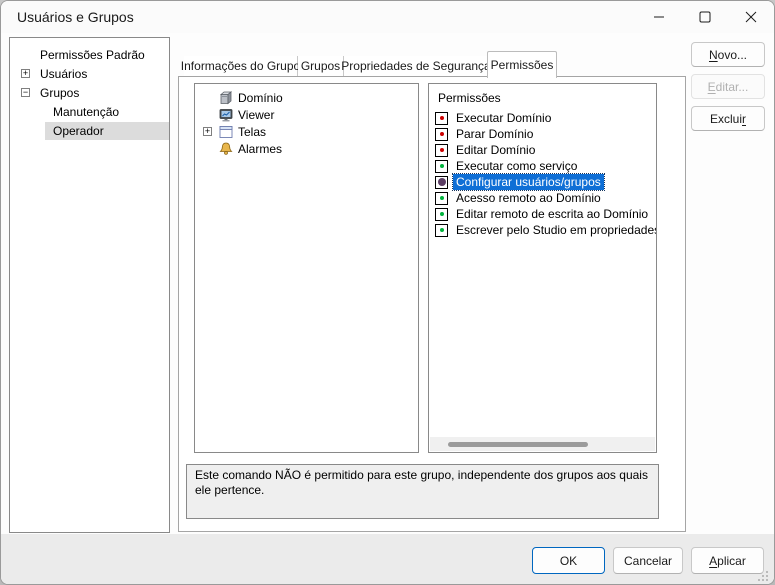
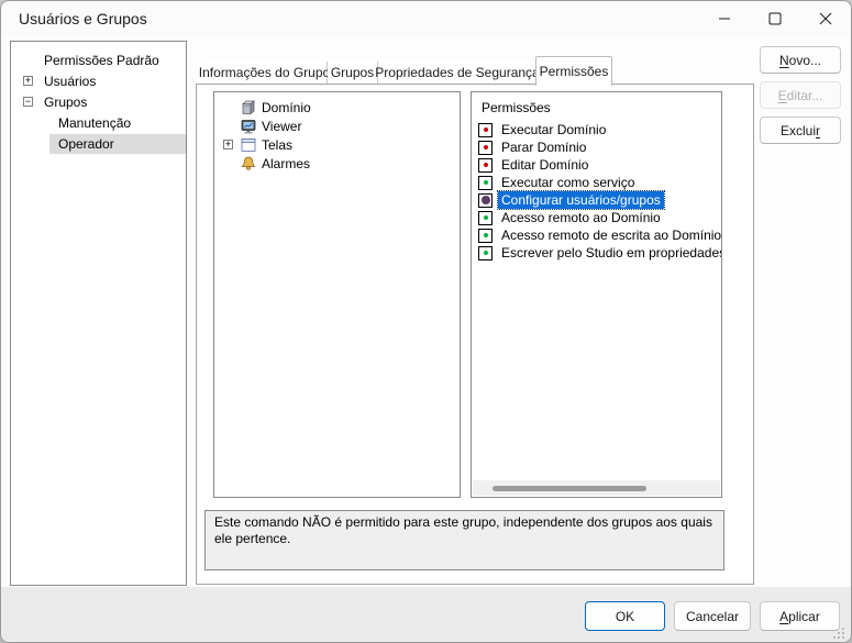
  Usuários e Grupos
  Permissões Padrão
  +
  Usuários
  −
  Grupos
  Manutenção
  Operador
  Informações do Grupo
  Grupos
  Propriedades de Seguranç
  Permissões
  Domínio
  Viewer
  +
  Telas
  Alarmes
  Permissões
  Executar Domínio
  Parar Domínio
  Editar Domínio
  Executar como serviço
  Configurar usuários/grupos
  Acesso remoto ao Domínio
- Editar remoto de escrita ao Domínio
+ Acesso remoto de escrita ao Domínio
  Escrever pelo Studio em propriedade
  Este comando NÃO é permitido para este grupo, independente dos grupos aos quais ele pertence.
  Novo...
  Editar...
  Excluir
  OK
  Cancelar
  Aplicar
